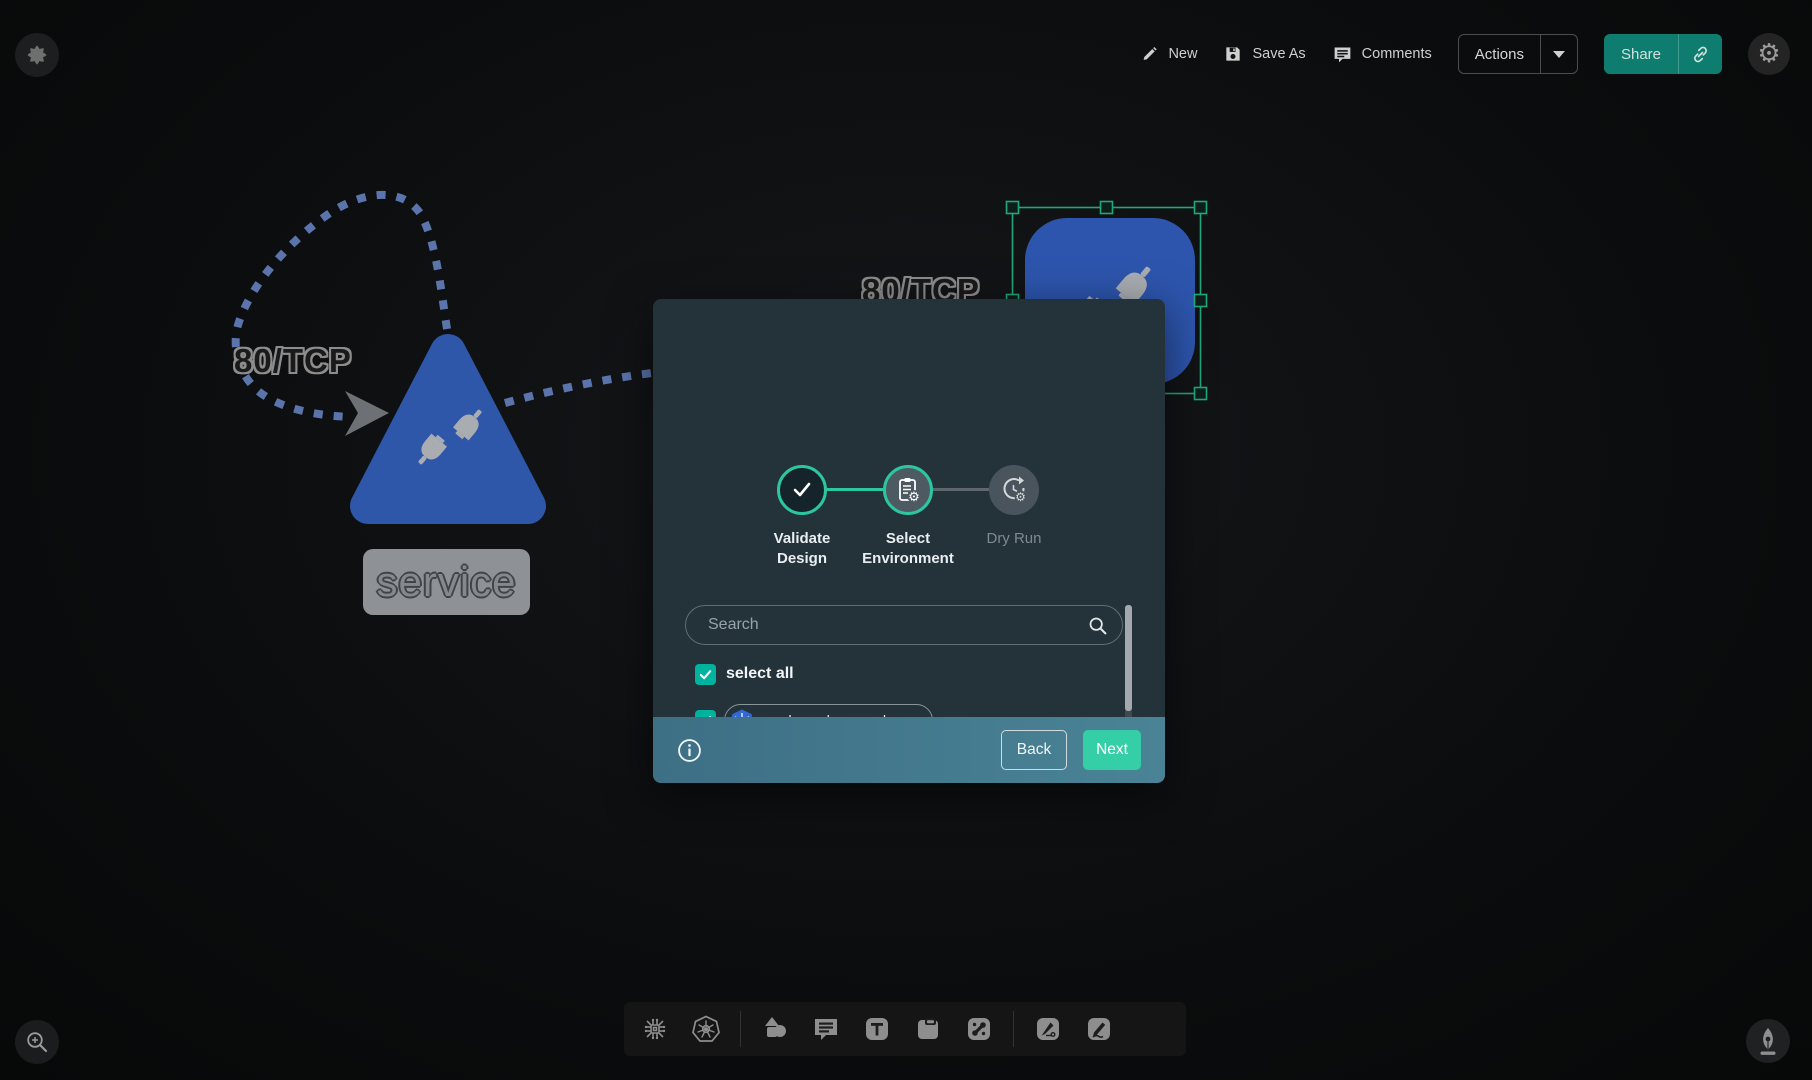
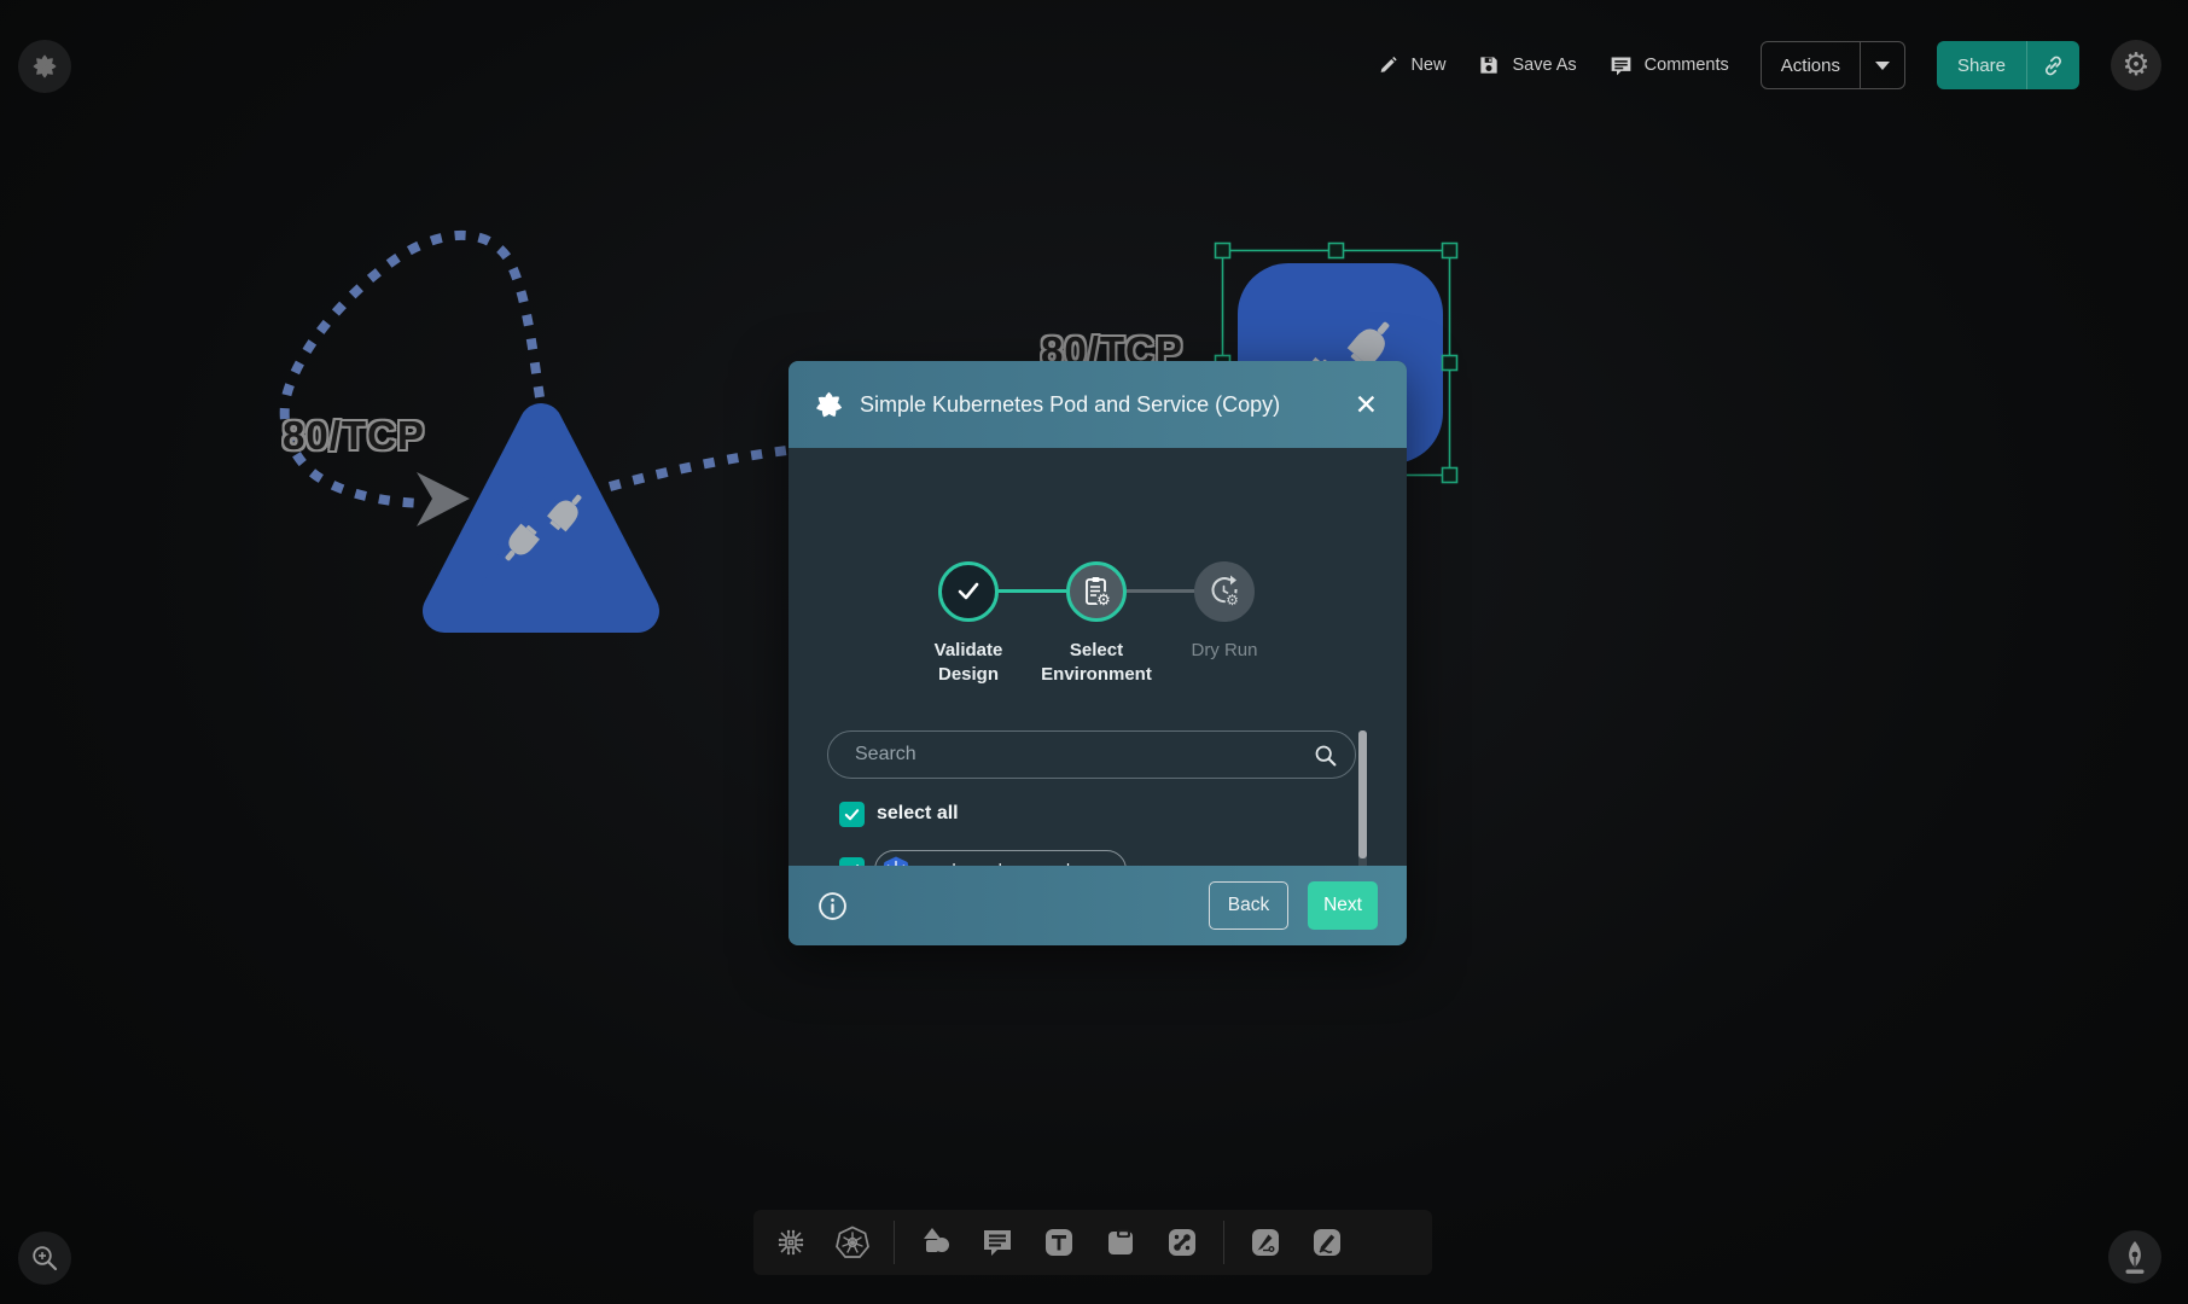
  80/TCP
  80/TCP
- service
  New
  Save As
  Comments
  Actions
  Share
  ⚙
+ Simple Kubernetes Pod and Service (Copy)
+ ✕
  ⚙
  ⚙
  Validate Design
  Select Environment
  Dry Run
  Search
  select all
  Back
  Next
